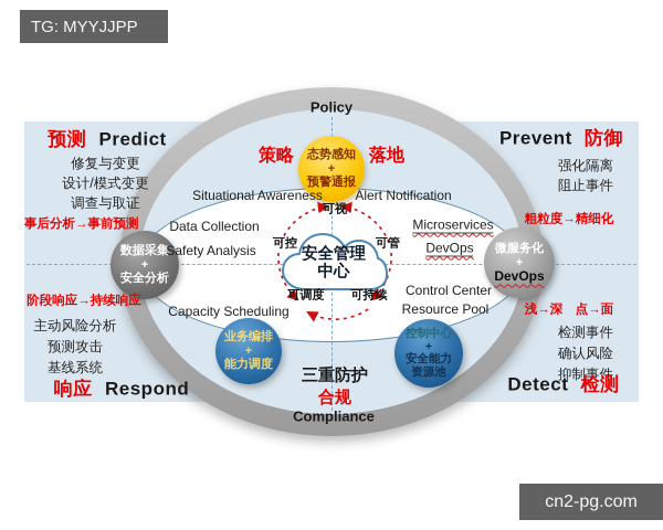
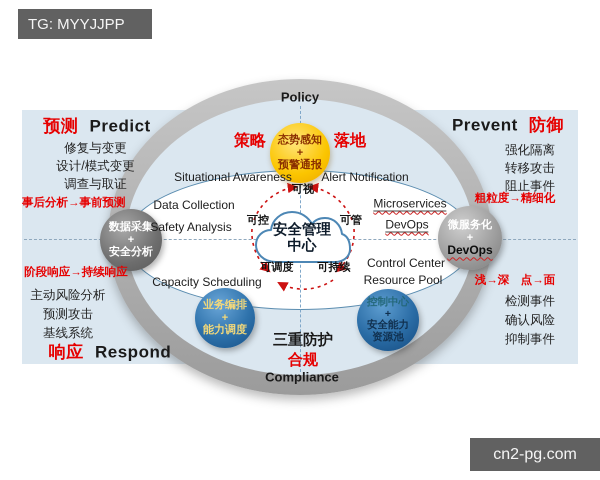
  态势感知
  +
  预警通报
  数据采集
  +
  安全分析
  微服务化
  +
  DevOps
  业务编排
  +
  能力调度
  控制中心
  +
  安全能力
  资源池
  安全管理
  中心
  Policy
  Compliance
  策略
  落地
  三重防护
  合规
  可视
  可控
  可管
  可调度
  可持续
  Situational Awareness
  Alert Notification
  Data Collection
  Safety Analysis
  Microservices
  DevOps
  Capacity Scheduling
  Control Center
  Resource Pool
  预测 Predict
  修复与变更
  设计/模式变更
  调查与取证
  事后分析→事前预测
  Prevent 防御
  强化隔离
+ 转移攻击
  阻止事件
  粗粒度→精细化
  阶段响应→持续响应
  主动风险分析
  预测攻击
  基线系统
  响应 Respond
  浅→深 点→面
  检测事件
  确认风险
  抑制事件
- Detect 检测
  TG: MYYJJPP
  cn2-pg.com
